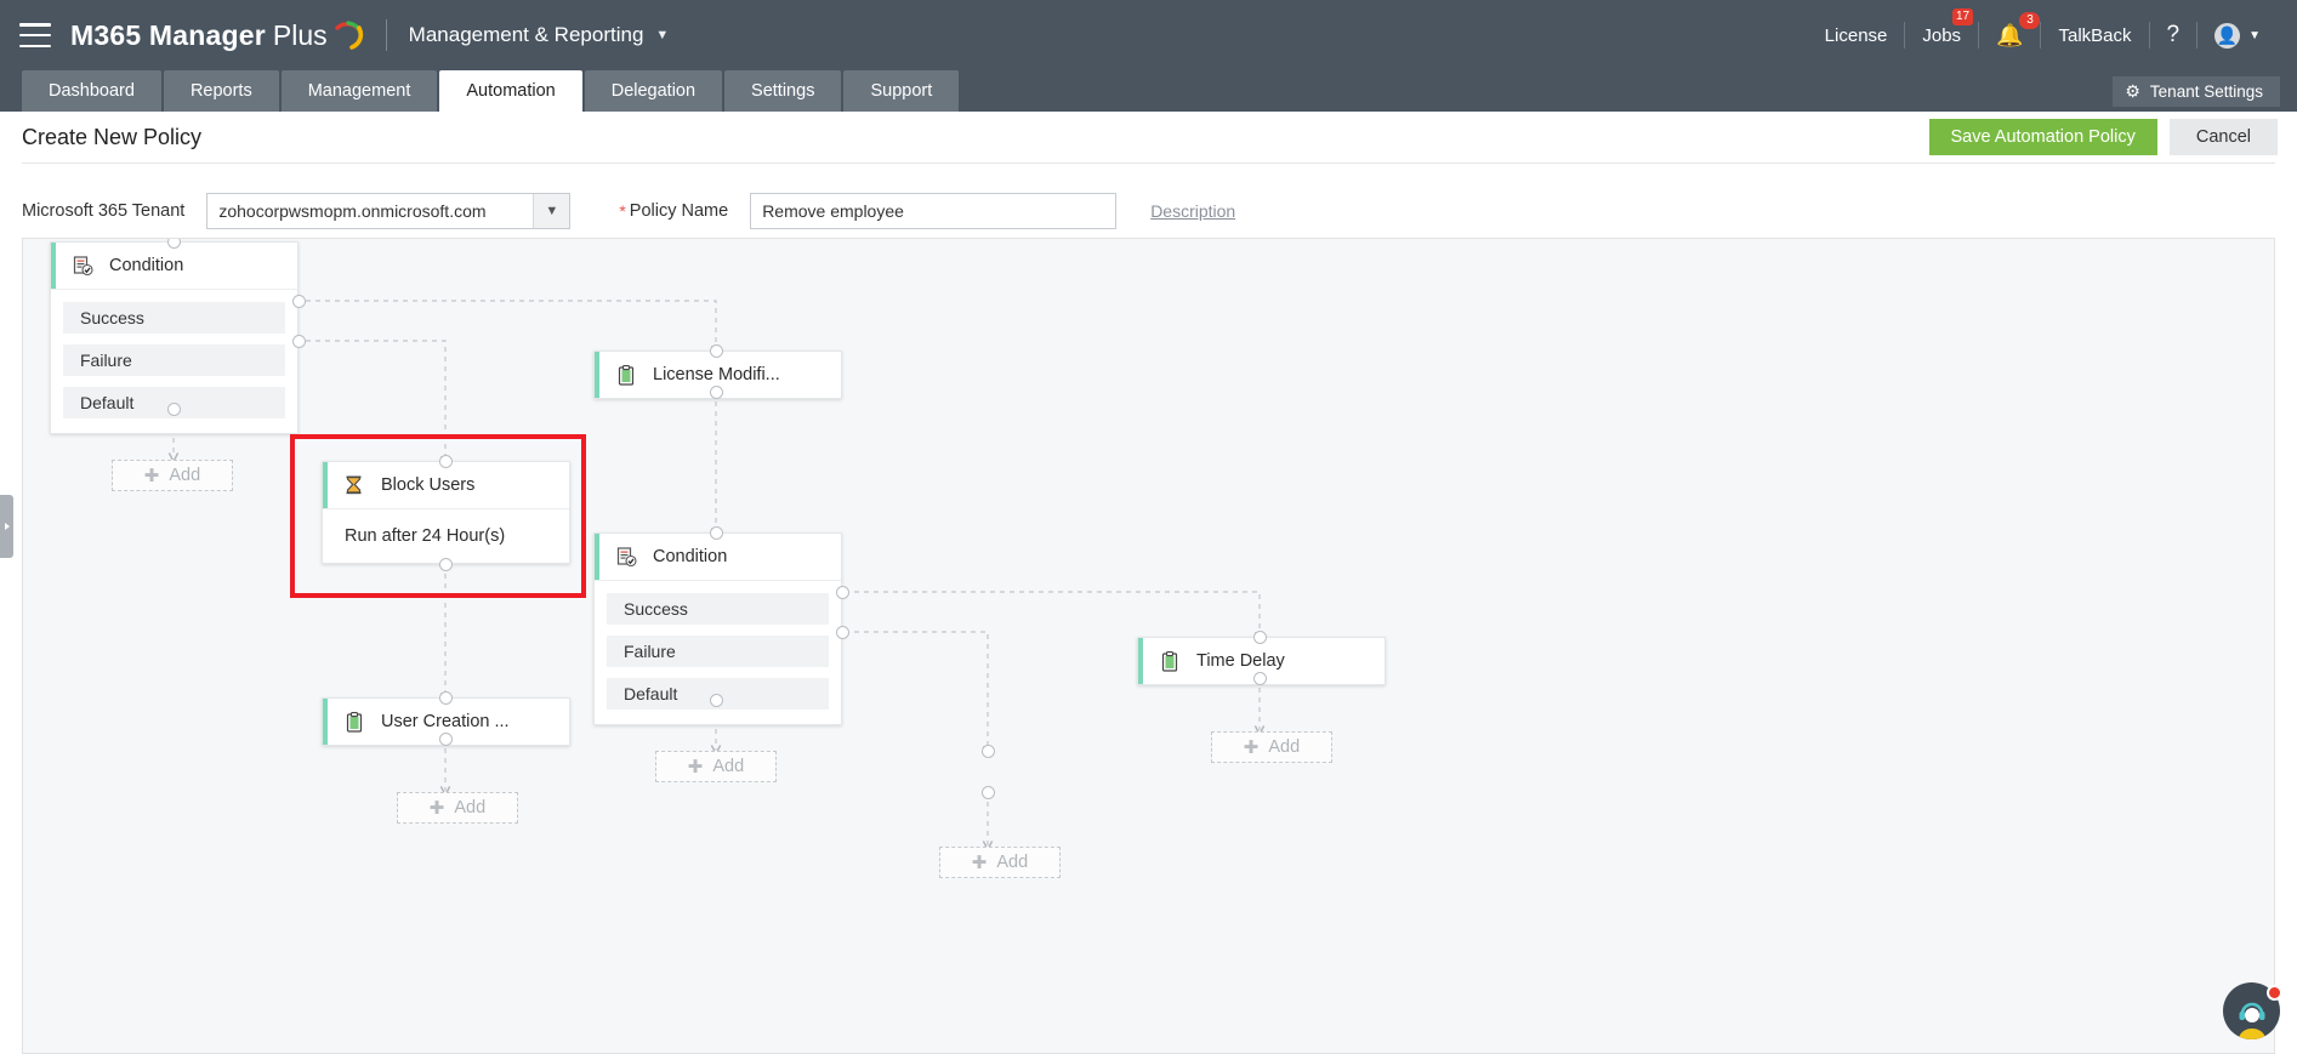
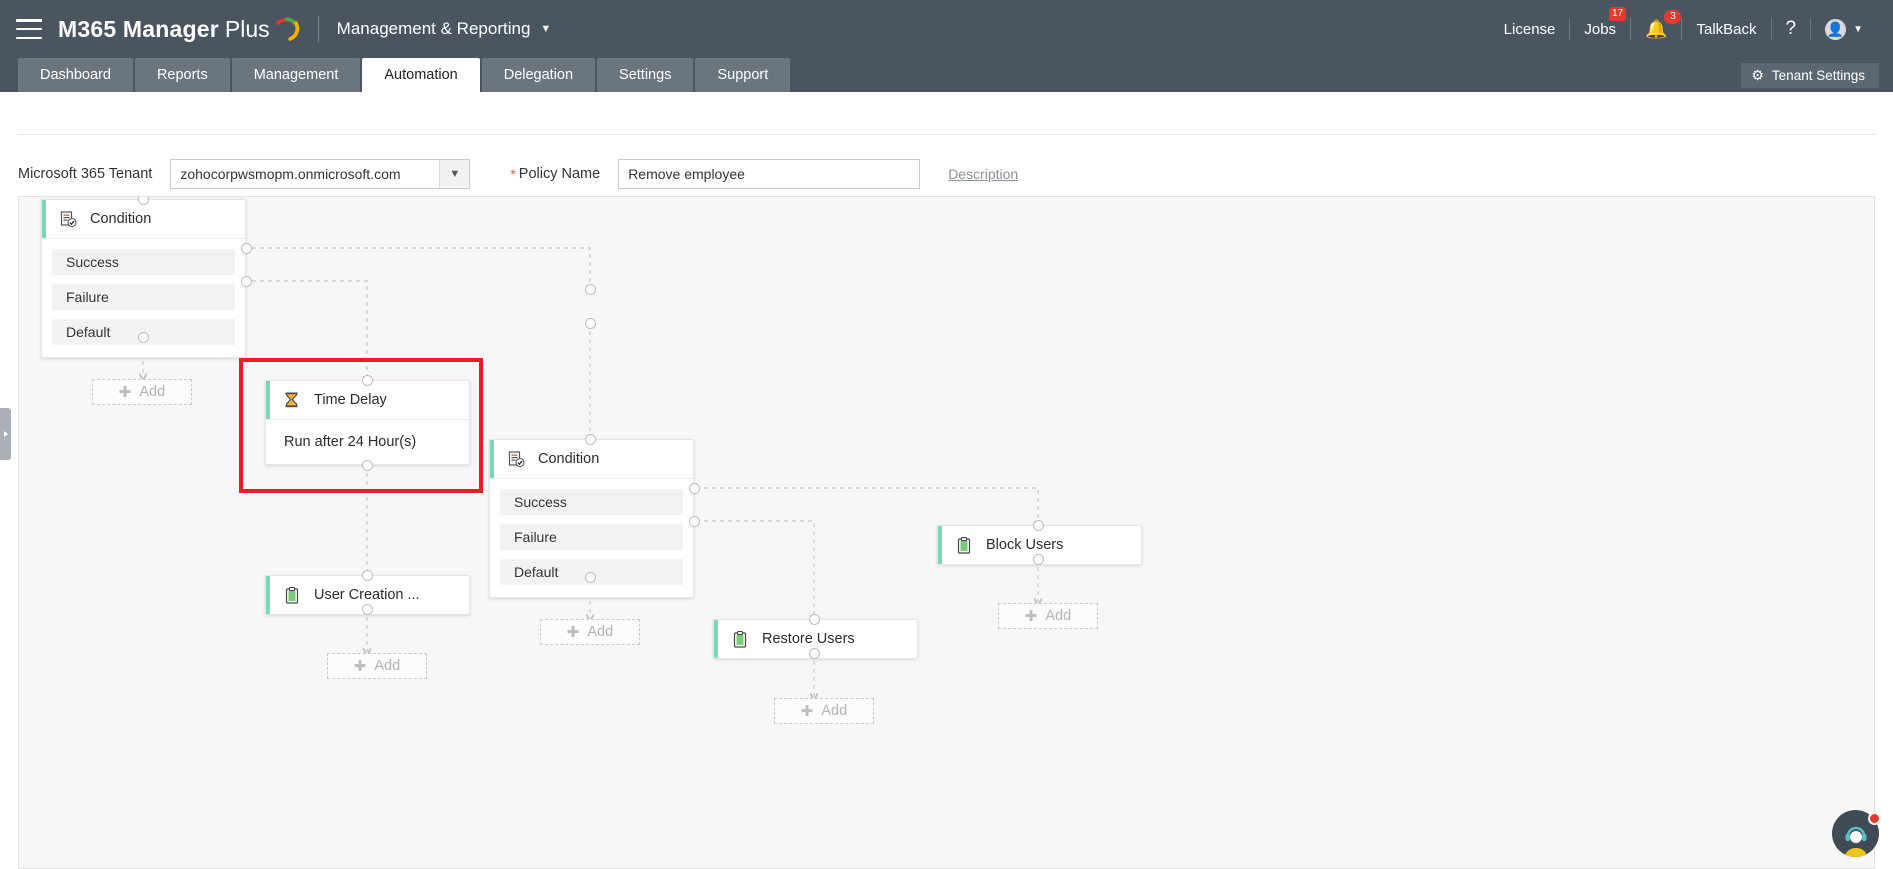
  M365 Manager
  Plus
  Management & Reporting
  ▼
  License
  Jobs
  17
  🔔
  3
  TalkBack
  ?
  👤
  ▼
  Dashboard
  Reports
  Management
  Automation
  Delegation
  Settings
  Support
  ⚙
  Tenant Settings
- Create New Policy
- Save Automation Policy
- Cancel
  Microsoft 365 Tenant
  zohocorpwsmopm.onmicrosoft.com
  ▼
  *
  Policy Name
  Remove employee
  Description
  Condition
  Success
  Failure
  Default
  ✚
  Add
- License Modifi...
- Block Users
+ Time Delay
  Run after 24 Hour(s)
  Condition
  Success
  Failure
  Default
  User Creation ...
  ✚
  Add
  ✚
  Add
- Time Delay
+ Block Users
  ✚
  Add
+ Restore Users
  ✚
  Add
